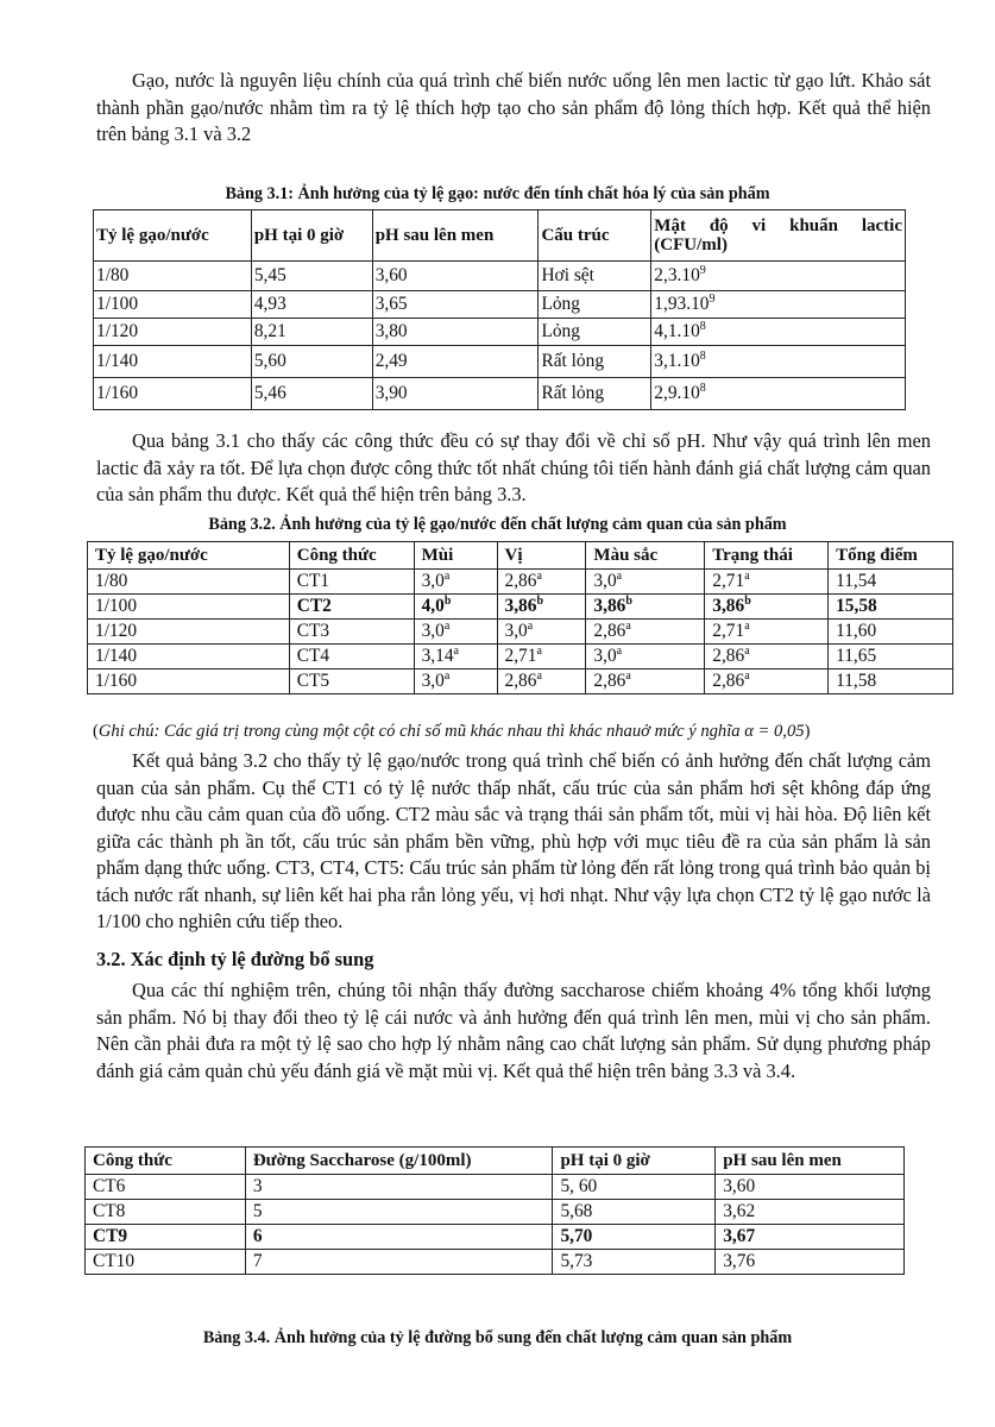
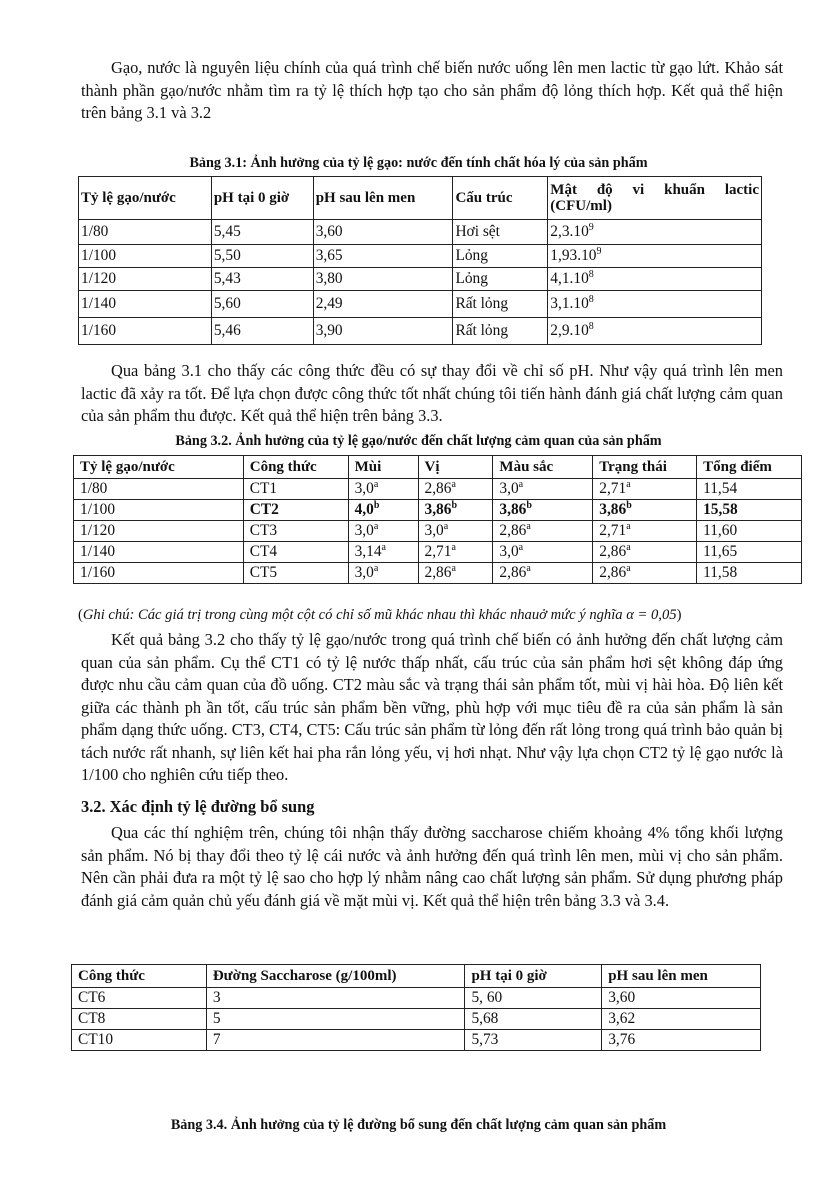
  Gạo, nước là nguyên liệu chính của quá trình chế biến nước uống lên men lactic từ gạo lứt. Khảo sát thành phần gạo/nước nhằm tìm ra tỷ lệ thích hợp tạo cho sản phẩm độ lỏng thích hợp. Kết quả thể hiện trên bảng 3.1 và 3.2
  Bảng 3.1: Ảnh hưởng của tỷ lệ gạo: nước đến tính chất hóa lý của sản phẩm
  Tỷ lệ gạo/nước	pH tại 0 giờ	pH sau lên men	Cấu trúc	Mật độ vi khuẩn lactic (CFU/ml)
  1/80	5,45	3,60	Hơi sệt	2,3.109
- 1/100	4,93	3,65	Lỏng	1,93.109
+ 1/100	5,50	3,65	Lỏng	1,93.109
- 1/120	8,21	3,80	Lỏng	4,1.108
+ 1/120	5,43	3,80	Lỏng	4,1.108
  1/140	5,60	2,49	Rất lỏng	3,1.108
  1/160	5,46	3,90	Rất lỏng	2,9.108
  Qua bảng 3.1 cho thấy các công thức đều có sự thay đổi về chỉ số pH. Như vậy quá trình lên men lactic đã xảy ra tốt. Để lựa chọn được công thức tốt nhất chúng tôi tiến hành đánh giá chất lượng cảm quan của sản phẩm thu được. Kết quả thể hiện trên bảng 3.3.
  Bảng 3.2. Ảnh hưởng của tỷ lệ gạo/nước đến chất lượng cảm quan của sản phẩm
  Tỷ lệ gạo/nước	Công thức	Mùi	Vị	Màu sắc	Trạng thái	Tổng điểm
  1/80	CT1	3,0a	2,86a	3,0a	2,71a	11,54
  1/100	CT2	4,0b	3,86b	3,86b	3,86b	15,58
  1/120	CT3	3,0a	3,0a	2,86a	2,71a	11,60
  1/140	CT4	3,14a	2,71a	3,0a	2,86a	11,65
  1/160	CT5	3,0a	2,86a	2,86a	2,86a	11,58
  (Ghi chú: Các giá trị trong cùng một cột có chỉ số mũ khác nhau thì khác nhauở mức ý nghĩa α = 0,05)
  Kết quả bảng 3.2 cho thấy tỷ lệ gạo/nước trong quá trình chế biến có ảnh hưởng đến chất lượng cảm quan của sản phẩm. Cụ thể CT1 có tỷ lệ nước thấp nhất, cấu trúc của sản phẩm hơi sệt không đáp ứng được nhu cầu cảm quan của đồ uống. CT2 màu sắc và trạng thái sản phẩm tốt, mùi vị hài hòa. Độ liên kết giữa các thành ph ần tốt, cấu trúc sản phẩm bền vững, phù hợp với mục tiêu đề ra của sản phẩm là sản phẩm dạng thức uống. CT3, CT4, CT5: Cấu trúc sản phẩm từ lỏng đến rất lỏng trong quá trình bảo quản bị tách nước rất nhanh, sự liên kết hai pha rắn lỏng yếu, vị hơi nhạt. Như vậy lựa chọn CT2 tỷ lệ gạo nước là 1/100 cho nghiên cứu tiếp theo.
  3.2. Xác định tỷ lệ đường bổ sung
  Qua các thí nghiệm trên, chúng tôi nhận thấy đường saccharose chiếm khoảng 4% tổng khối lượng sản phẩm. Nó bị thay đổi theo tỷ lệ cái nước và ảnh hưởng đến quá trình lên men, mùi vị cho sản phẩm. Nên cần phải đưa ra một tỷ lệ sao cho hợp lý nhằm nâng cao chất lượng sản phẩm. Sử dụng phương pháp đánh giá cảm quản chủ yếu đánh giá về mặt mùi vị. Kết quả thể hiện trên bảng 3.3 và 3.4.
  Công thức	Đường Saccharose (g/100ml)	pH tại 0 giờ	pH sau lên men
  CT6	3	5, 60	3,60
  CT8	5	5,68	3,62
- CT9	6	5,70	3,67
  CT10	7	5,73	3,76
  Bảng 3.4. Ảnh hưởng của tỷ lệ đường bổ sung đến chất lượng cảm quan sản phẩm
